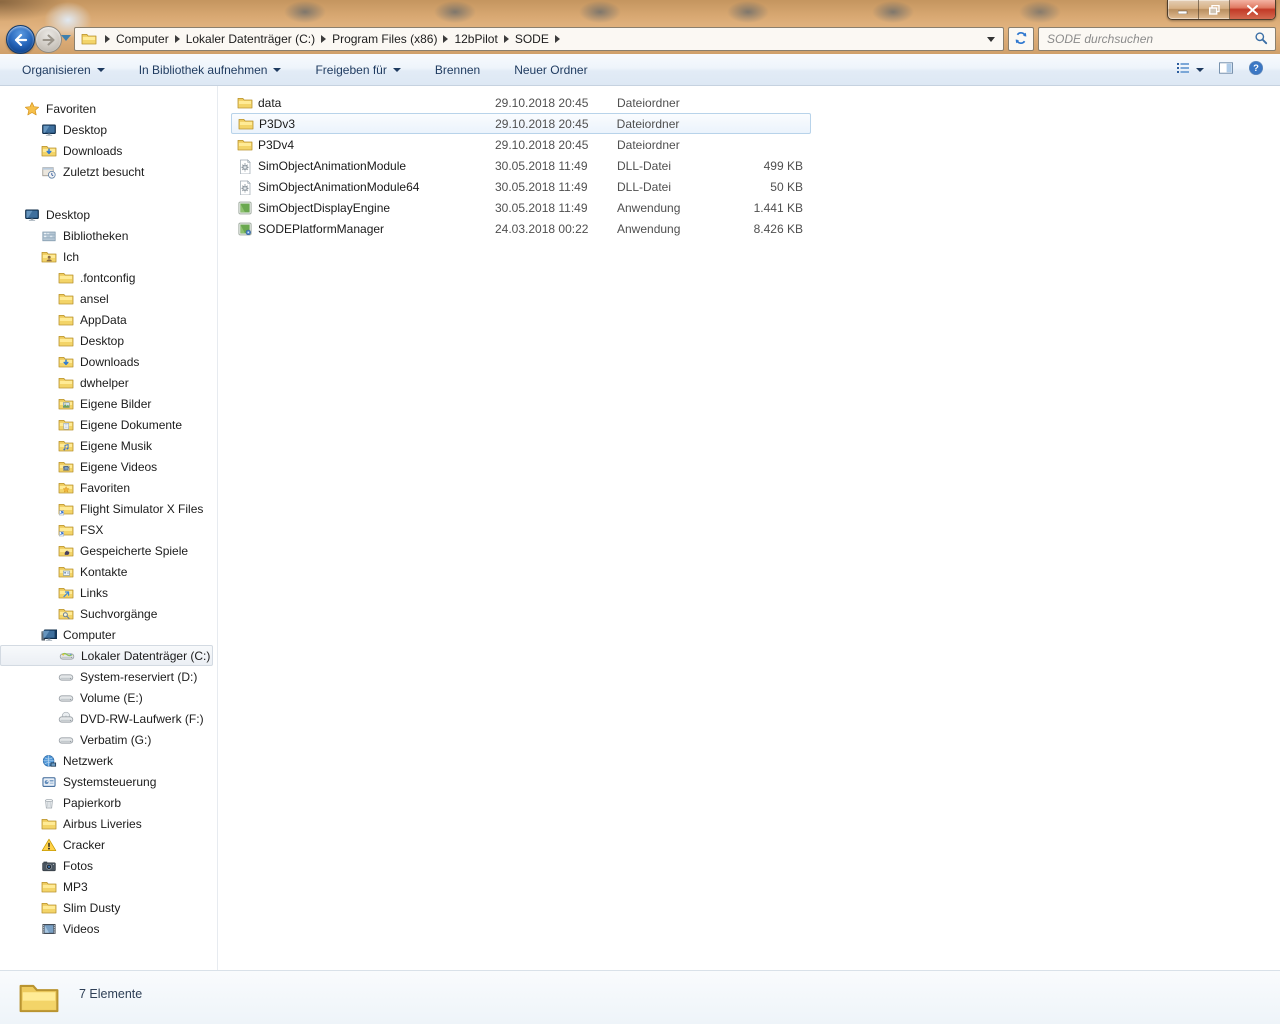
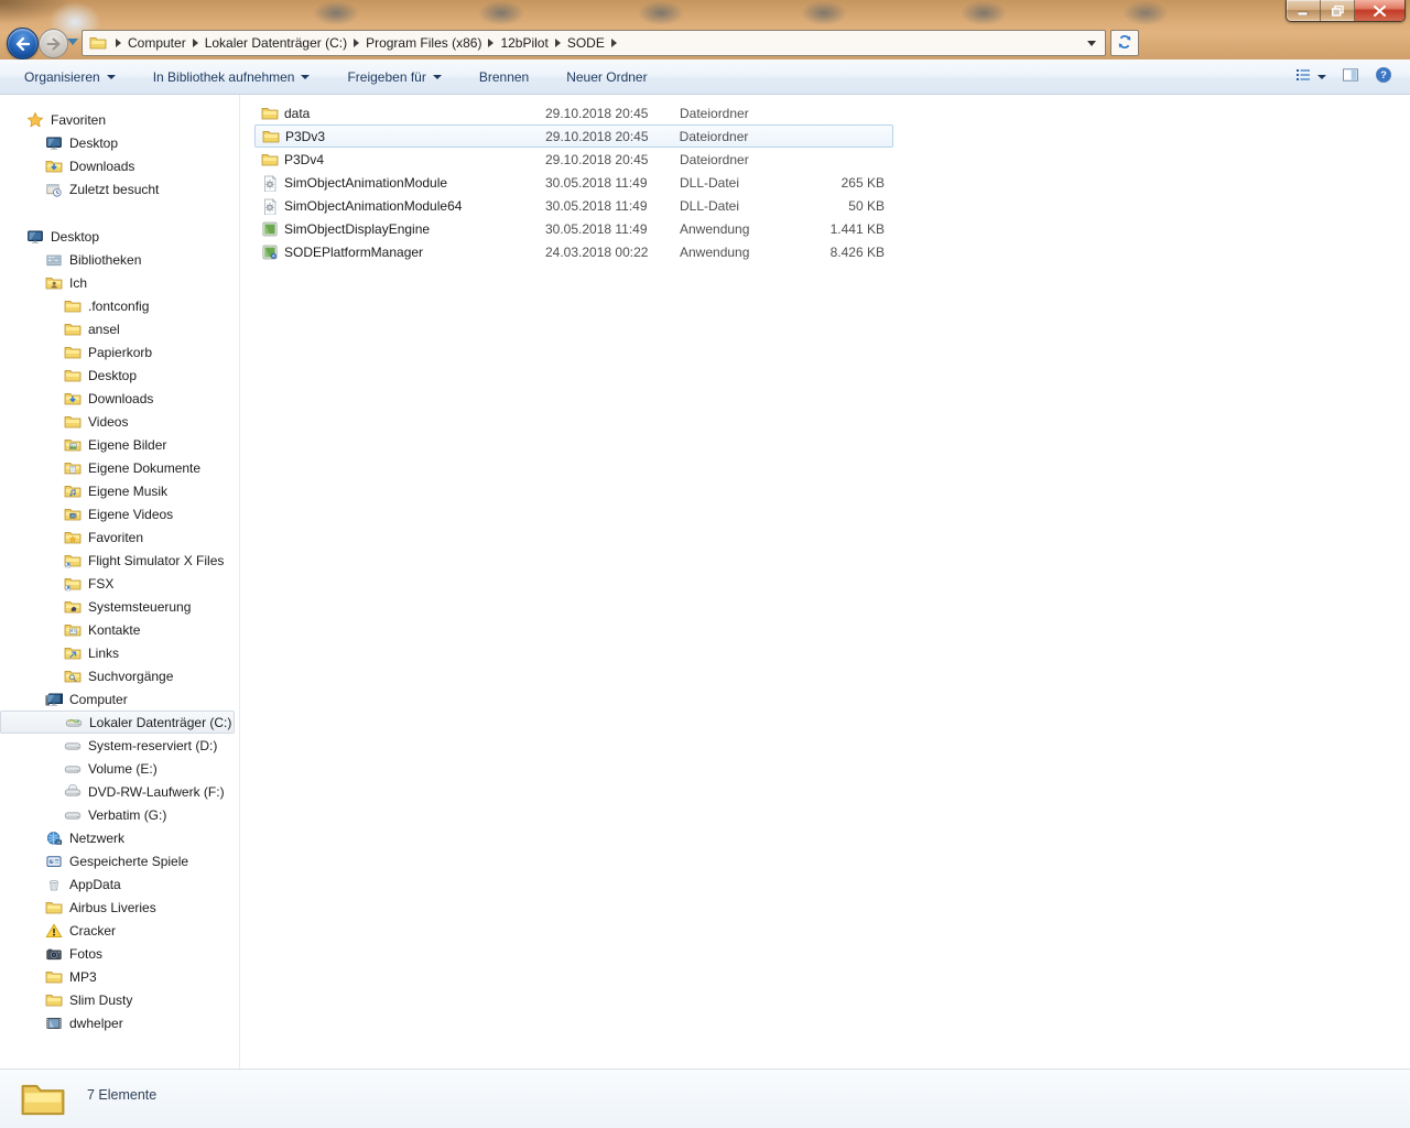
  Computer
  Lokaler Datenträger (C:)
  Program Files (x86)
  12bPilot
  SODE
- SODE durchsuchen
  Organisieren
  In Bibliothek aufnehmen
  Freigeben für
  Brennen
  Neuer Ordner
  ?
  Favoriten
  Desktop
  Downloads
  Zuletzt besucht
  Desktop
  Bibliotheken
  Ich
  .fontconfig
  ansel
- AppData
+ Papierkorb
  Desktop
  Downloads
- dwhelper
+ Videos
  Eigene Bilder
  Eigene Dokumente
  Eigene Musik
  Eigene Videos
  Favoriten
  Flight Simulator X Files
  FSX
- Gespeicherte Spiele
+ Systemsteuerung
  Kontakte
  Links
  Suchvorgänge
  Computer
  Lokaler Datenträger (C:)
  System-reserviert (D:)
  Volume (E:)
  DVD-RW-Laufwerk (F:)
  Verbatim (G:)
  Netzwerk
- Systemsteuerung
+ Gespeicherte Spiele
- Papierkorb
+ AppData
  Airbus Liveries
  Cracker
  Fotos
  MP3
  Slim Dusty
- Videos
+ dwhelper
  data
  29.10.2018 20:45
  Dateiordner
  P3Dv3
  29.10.2018 20:45
  Dateiordner
  P3Dv4
  29.10.2018 20:45
  Dateiordner
  SimObjectAnimationModule
  30.05.2018 11:49
  DLL-Datei
- 499 KB
+ 265 KB
  SimObjectAnimationModule64
  30.05.2018 11:49
  DLL-Datei
  50 KB
  SimObjectDisplayEngine
  30.05.2018 11:49
  Anwendung
  1.441 KB
  SODEPlatformManager
  24.03.2018 00:22
  Anwendung
  8.426 KB
  7 Elemente
